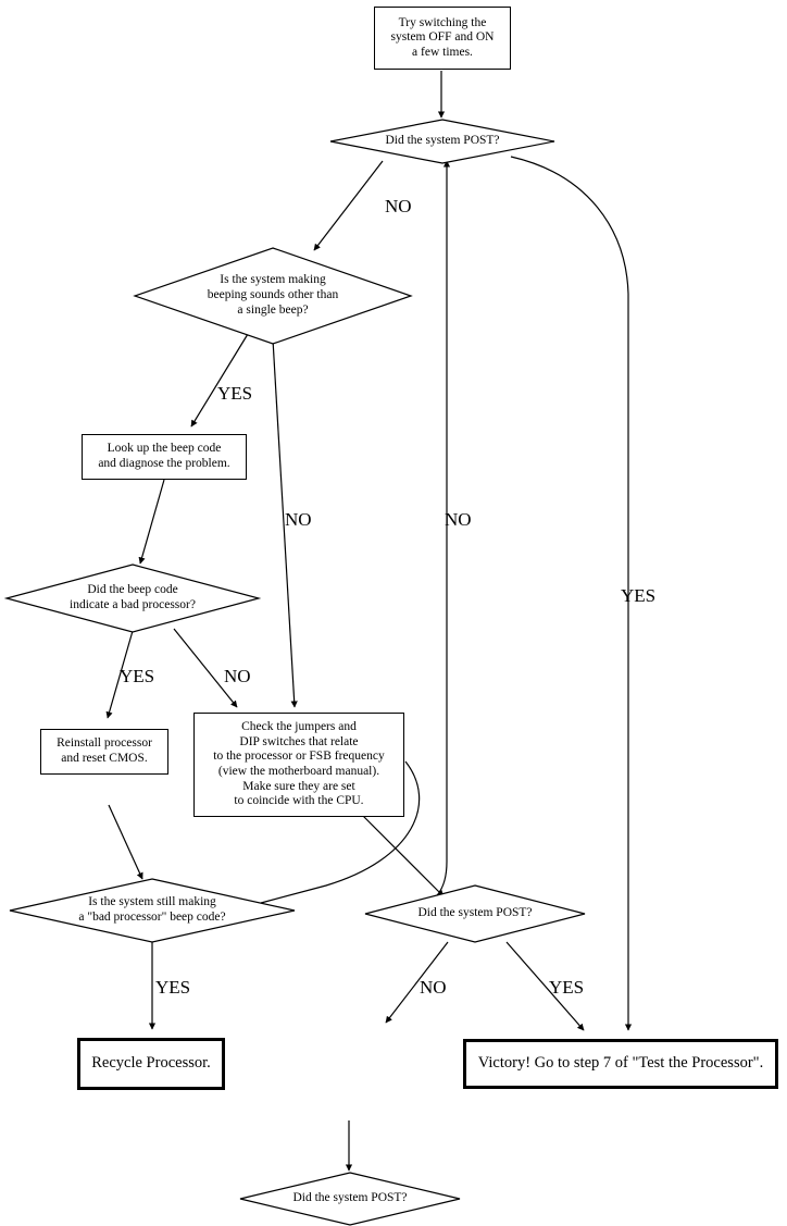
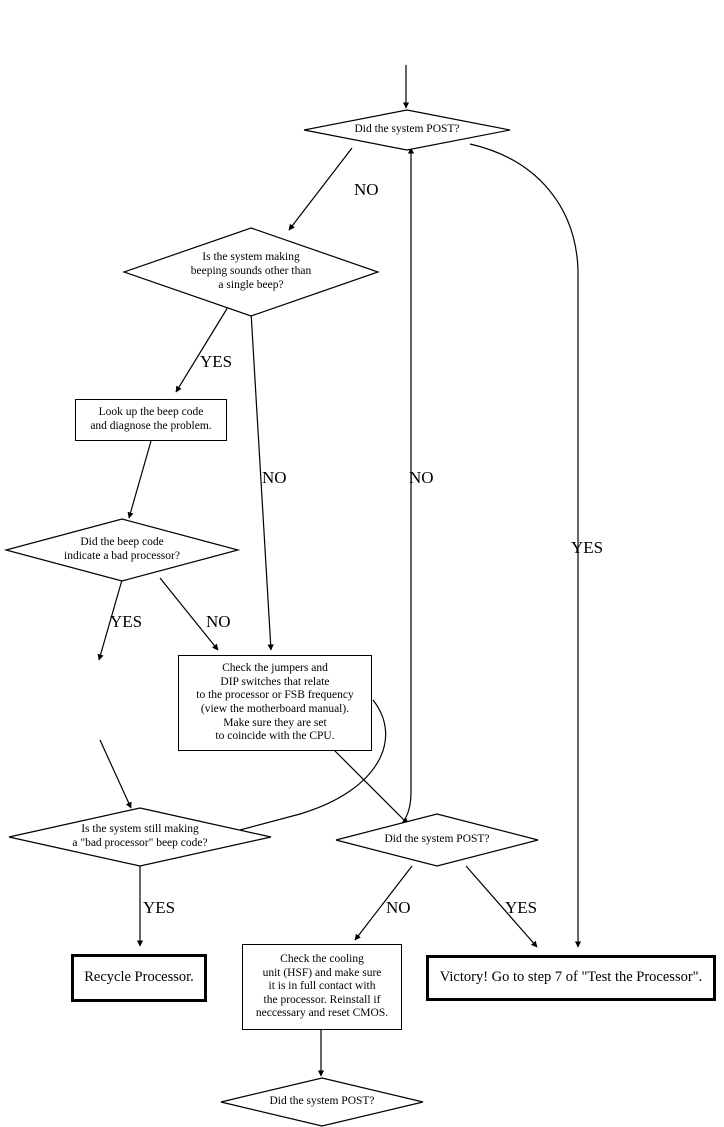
- Try switching the
- system OFF and ON
- a few times.
  Did the system POST?
  Is the system making
  beeping sounds other than
  a single beep?
  Look up the beep code
  and diagnose the problem.
  Did the beep code
  indicate a bad processor?
- Reinstall processor
- and reset CMOS.
  Check the jumpers and
  DIP switches that relate
  to the processor or FSB frequency
  (view the motherboard manual).
  Make sure they are set
  to coincide with the CPU.
  Is the system still making
  a "bad processor" beep code?
  Did the system POST?
  Recycle Processor.
+ Check the cooling
+ unit (HSF) and make sure
+ it is in full contact with
+ the processor. Reinstall if
+ neccessary and reset CMOS.
  Victory! Go to step 7 of "Test the Processor".
  Did the system POST?
  NO
  YES
  NO
  YES
  NO
  NO
  YES
  YES
  NO
  YES
